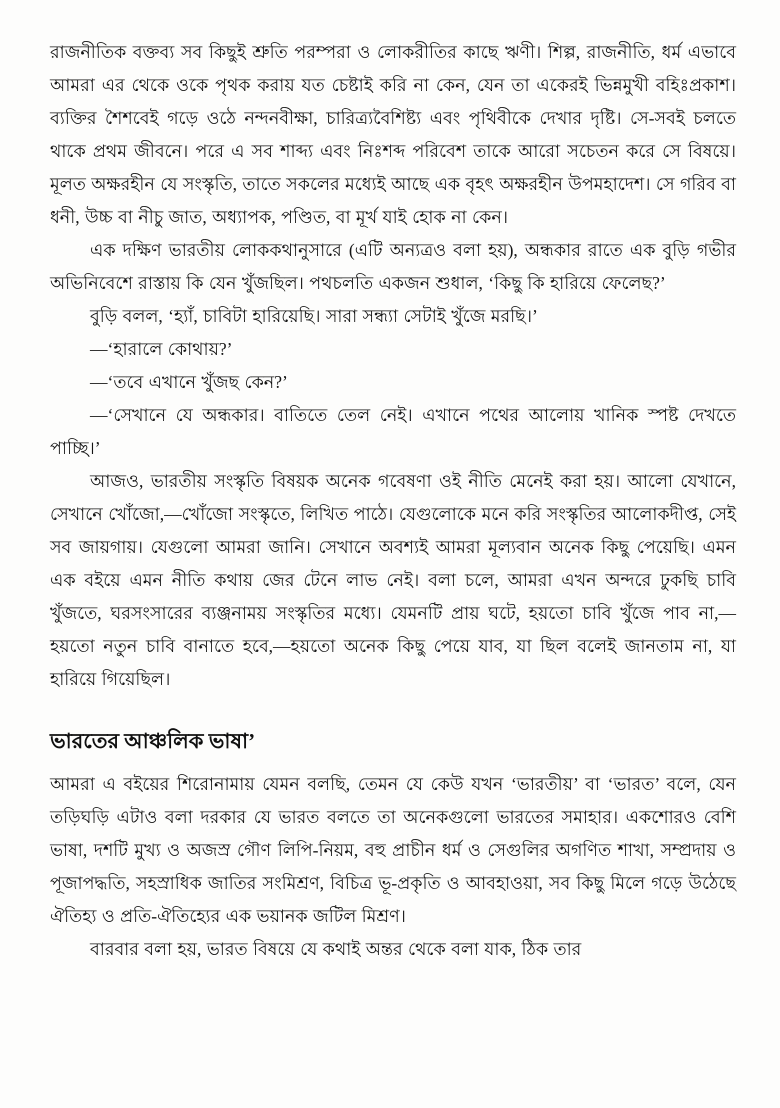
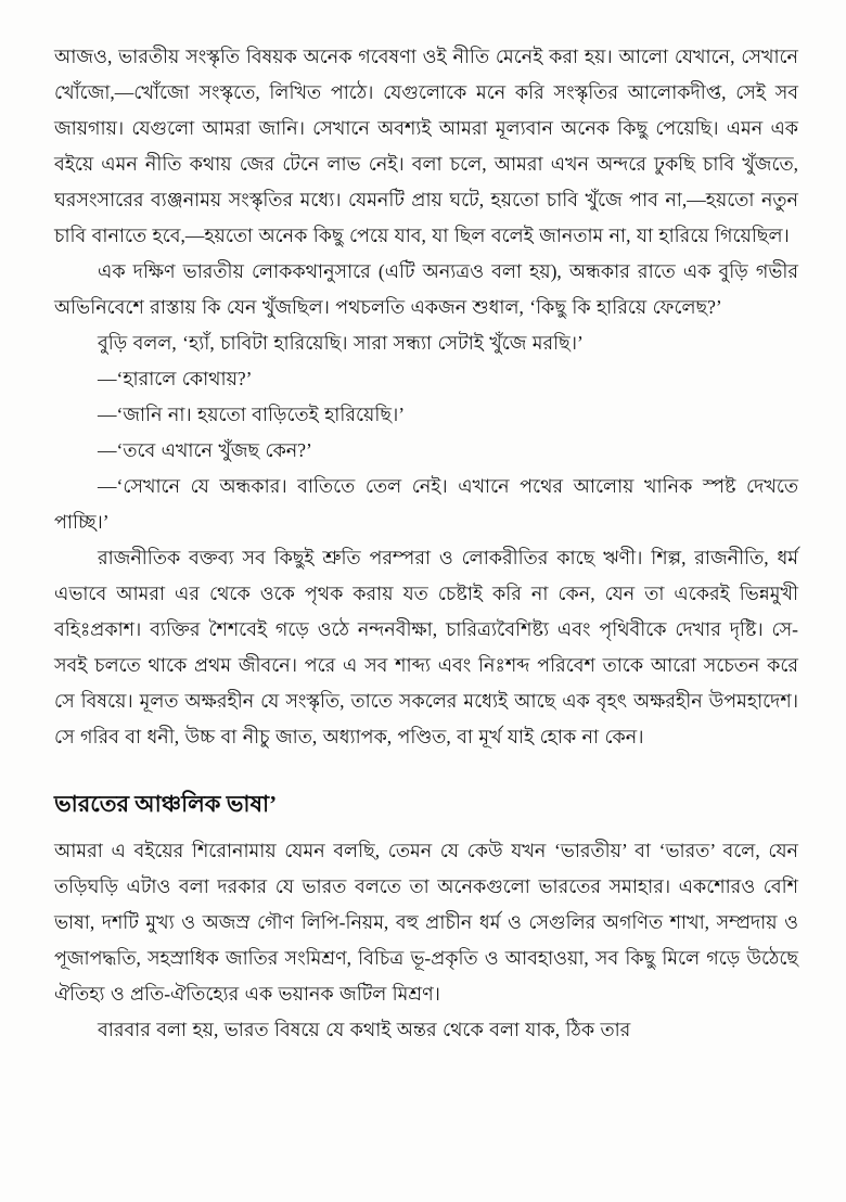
- রাজনীতিক বক্তব্য সব কিছুই শ্রুতি পরম্পরা ও লোকরীতির কাছে ঋণী। শিল্প, রাজনীতি, ধর্ম এভাবে আমরা এর থেকে ওকে পৃথক করায় যত চেষ্টাই করি না কেন, যেন তা একেরই ভিন্নমুখী বহিঃপ্রকাশ। ব্যক্তির শৈশবেই গড়ে ওঠে নন্দনবীক্ষা, চারিত্র্যবৈশিষ্ট্য এবং পৃথিবীকে দেখার দৃষ্টি। সে-সবই চলতে থাকে প্রথম জীবনে। পরে এ সব শাব্দ্য এবং নিঃশব্দ পরিবেশ তাকে আরো সচেতন করে সে বিষয়ে। মূলত অক্ষরহীন যে সংস্কৃতি, তাতে সকলের মধ্যেই আছে এক বৃহৎ অক্ষরহীন উপমহাদেশ। সে গরিব বা ধনী, উচ্চ বা নীচু জাত, অধ্যাপক, পণ্ডিত, বা মূর্খ যাই হোক না কেন।
+ আজও, ভারতীয় সংস্কৃতি বিষয়ক অনেক গবেষণা ওই নীতি মেনেই করা হয়। আলো যেখানে, সেখানে খোঁজো,—খোঁজো সংস্কৃতে, লিখিত পাঠে। যেগুলোকে মনে করি সংস্কৃতির আলোকদীপ্ত, সেই সব জায়গায়। যেগুলো আমরা জানি। সেখানে অবশ্যই আমরা মূল্যবান অনেক কিছু পেয়েছি। এমন এক বইয়ে এমন নীতি কথায় জের টেনে লাভ নেই। বলা চলে, আমরা এখন অন্দরে ঢুকছি চাবি খুঁজতে, ঘরসংসারের ব্যঞ্জনাময় সংস্কৃতির মধ্যে। যেমনটি প্রায় ঘটে, হয়তো চাবি খুঁজে পাব না,—হয়তো নতুন চাবি বানাতে হবে,—হয়তো অনেক কিছু পেয়ে যাব, যা ছিল বলেই জানতাম না, যা হারিয়ে গিয়েছিল।
  এক দক্ষিণ ভারতীয় লোককথানুসারে (এটি অন্যত্রও বলা হয়), অন্ধকার রাতে এক বুড়ি গভীর অভিনিবেশে রাস্তায় কি যেন খুঁজছিল। পথচলতি একজন শুধাল, ‘কিছু কি হারিয়ে ফেলেছ?’
  বুড়ি বলল, ‘হ্যাঁ, চাবিটা হারিয়েছি। সারা সন্ধ্যা সেটাই খুঁজে মরছি।’
  —‘হারালে কোথায়?’
+ —‘জানি না। হয়তো বাড়িতেই হারিয়েছি।’
  —‘তবে এখানে খুঁজছ কেন?’
  —‘সেখানে যে অন্ধকার। বাতিতে তেল নেই। এখানে পথের আলোয় খানিক স্পষ্ট দেখতে পাচ্ছি।’
- আজও, ভারতীয় সংস্কৃতি বিষয়ক অনেক গবেষণা ওই নীতি মেনেই করা হয়। আলো যেখানে, সেখানে খোঁজো,—খোঁজো সংস্কৃতে, লিখিত পাঠে। যেগুলোকে মনে করি সংস্কৃতির আলোকদীপ্ত, সেই সব জায়গায়। যেগুলো আমরা জানি। সেখানে অবশ্যই আমরা মূল্যবান অনেক কিছু পেয়েছি। এমন এক বইয়ে এমন নীতি কথায় জের টেনে লাভ নেই। বলা চলে, আমরা এখন অন্দরে ঢুকছি চাবি খুঁজতে, ঘরসংসারের ব্যঞ্জনাময় সংস্কৃতির মধ্যে। যেমনটি প্রায় ঘটে, হয়তো চাবি খুঁজে পাব না,—হয়তো নতুন চাবি বানাতে হবে,—হয়তো অনেক কিছু পেয়ে যাব, যা ছিল বলেই জানতাম না, যা হারিয়ে গিয়েছিল।
+ রাজনীতিক বক্তব্য সব কিছুই শ্রুতি পরম্পরা ও লোকরীতির কাছে ঋণী। শিল্প, রাজনীতি, ধর্ম এভাবে আমরা এর থেকে ওকে পৃথক করায় যত চেষ্টাই করি না কেন, যেন তা একেরই ভিন্নমুখী বহিঃপ্রকাশ। ব্যক্তির শৈশবেই গড়ে ওঠে নন্দনবীক্ষা, চারিত্র্যবৈশিষ্ট্য এবং পৃথিবীকে দেখার দৃষ্টি। সে-সবই চলতে থাকে প্রথম জীবনে। পরে এ সব শাব্দ্য এবং নিঃশব্দ পরিবেশ তাকে আরো সচেতন করে সে বিষয়ে। মূলত অক্ষরহীন যে সংস্কৃতি, তাতে সকলের মধ্যেই আছে এক বৃহৎ অক্ষরহীন উপমহাদেশ। সে গরিব বা ধনী, উচ্চ বা নীচু জাত, অধ্যাপক, পণ্ডিত, বা মূর্খ যাই হোক না কেন।
  ভারতের আঞ্চলিক ভাষা’
  আমরা এ বইয়ের শিরোনামায় যেমন বলছি, তেমন যে কেউ যখন ‘ভারতীয়’ বা ‘ভারত’ বলে, যেন তড়িঘড়ি এটাও বলা দরকার যে ভারত বলতে তা অনেকগুলো ভারতের সমাহার। একশোরও বেশি ভাষা, দশটি মুখ্য ও অজস্র গৌণ লিপি-নিয়ম, বহু প্রাচীন ধর্ম ও সেগুলির অগণিত শাখা, সম্প্রদায় ও পূজাপদ্ধতি, সহস্রাধিক জাতির সংমিশ্রণ, বিচিত্র ভূ-প্রকৃতি ও আবহাওয়া, সব কিছু মিলে গড়ে উঠেছে ঐতিহ্য ও প্রতি-ঐতিহ্যের এক ভয়ানক জটিল মিশ্রণ।
  বারবার বলা হয়, ভারত বিষয়ে যে কথাই অন্তর থেকে বলা যাক, ঠিক তার
